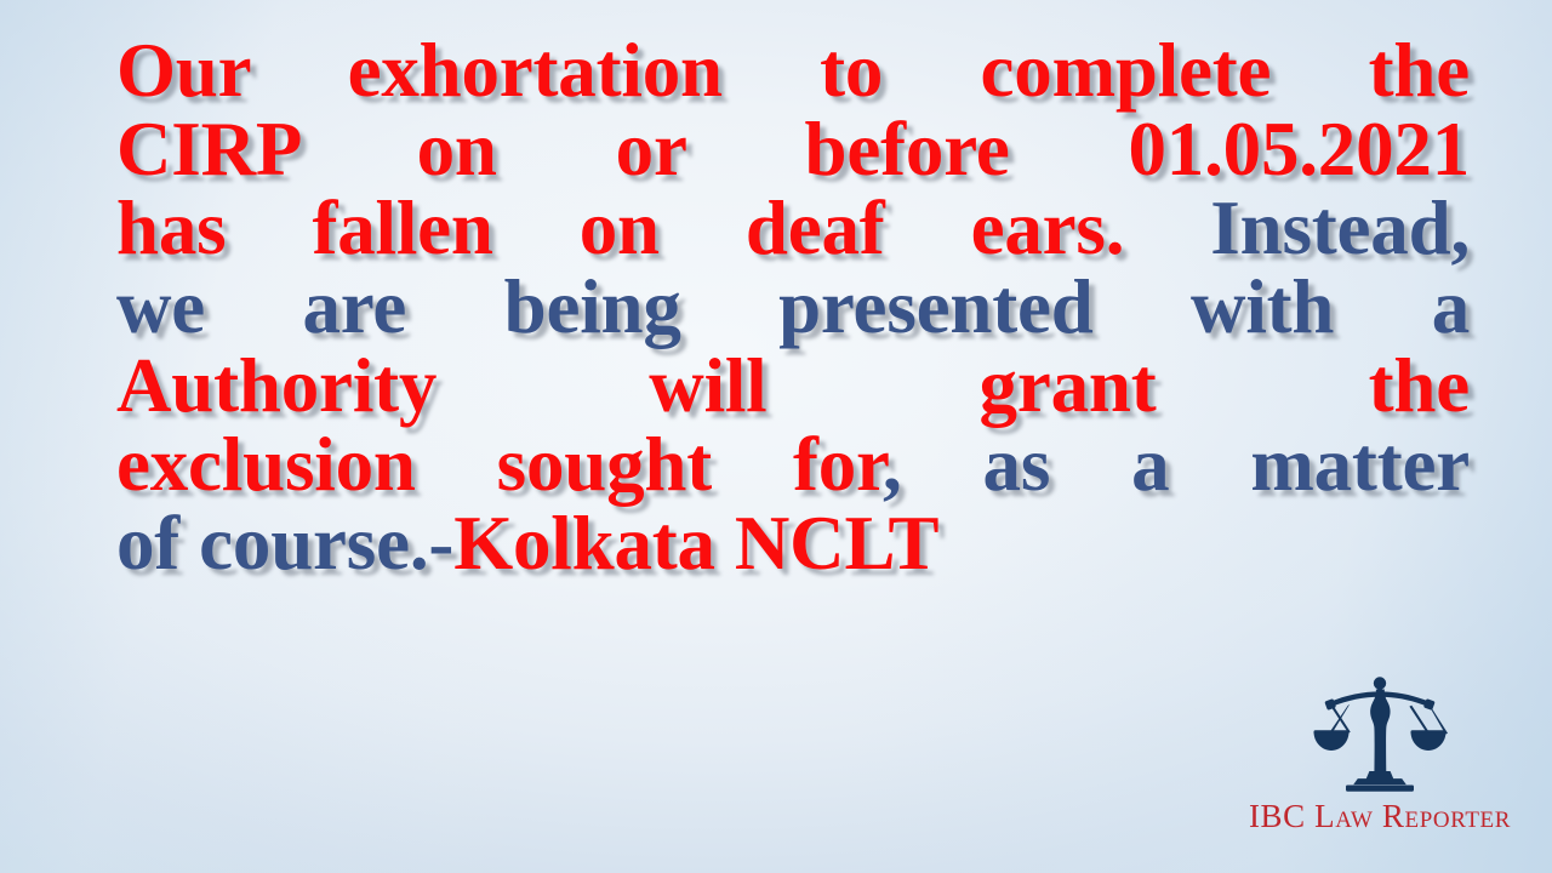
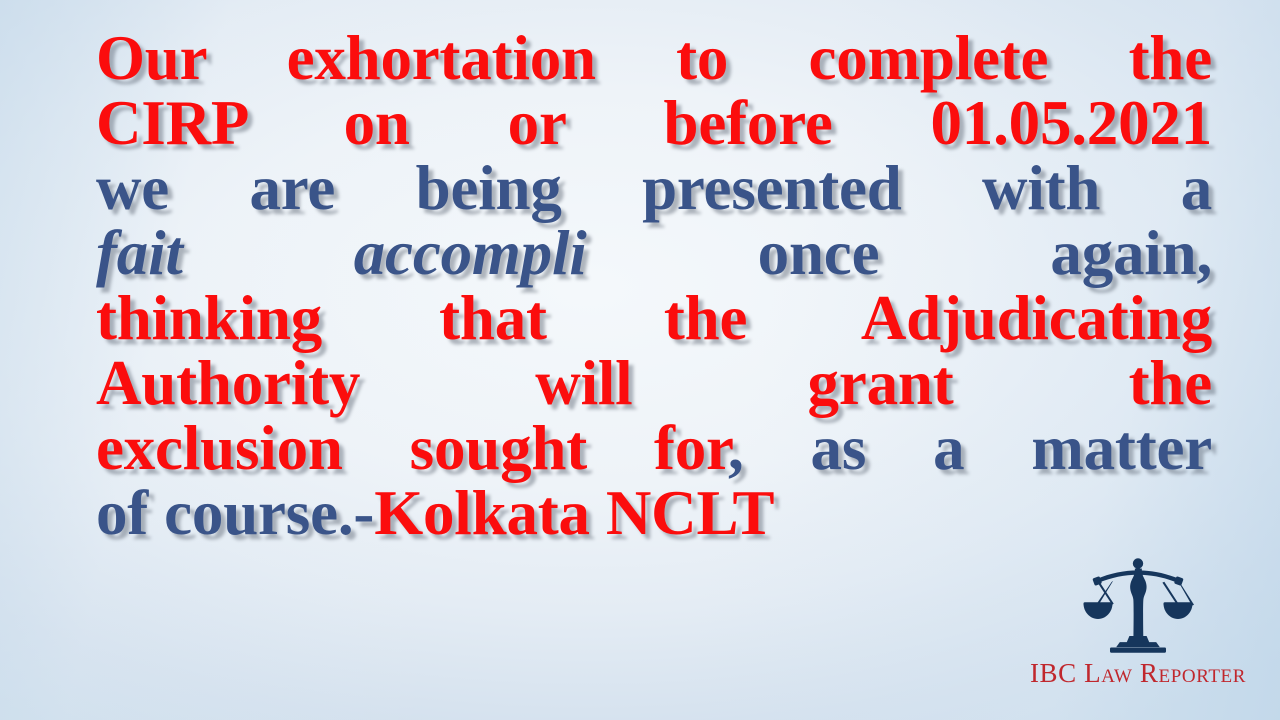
  Our exhortation to complete the
  CIRP on or before 01.05.2021
- has fallen on deaf ears. Instead,
  we are being presented with a
+ fait accompli once again,
+ thinking that the Adjudicating
  Authority will grant the
  exclusion sought for, as a matter
  of course.-Kolkata NCLT
  IBC Law Reporter
